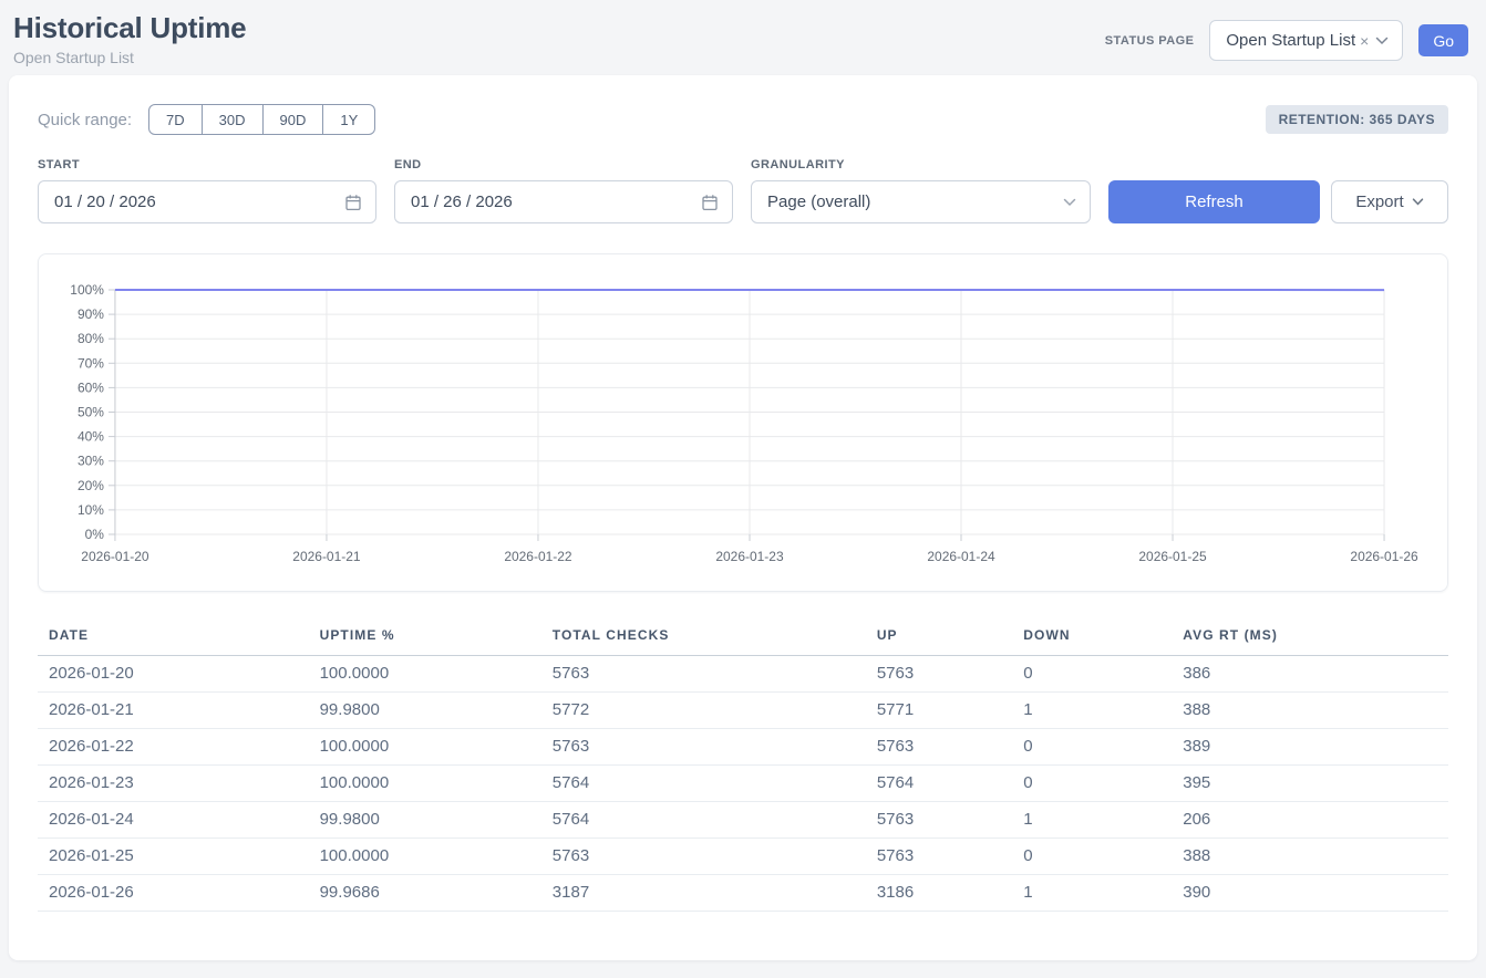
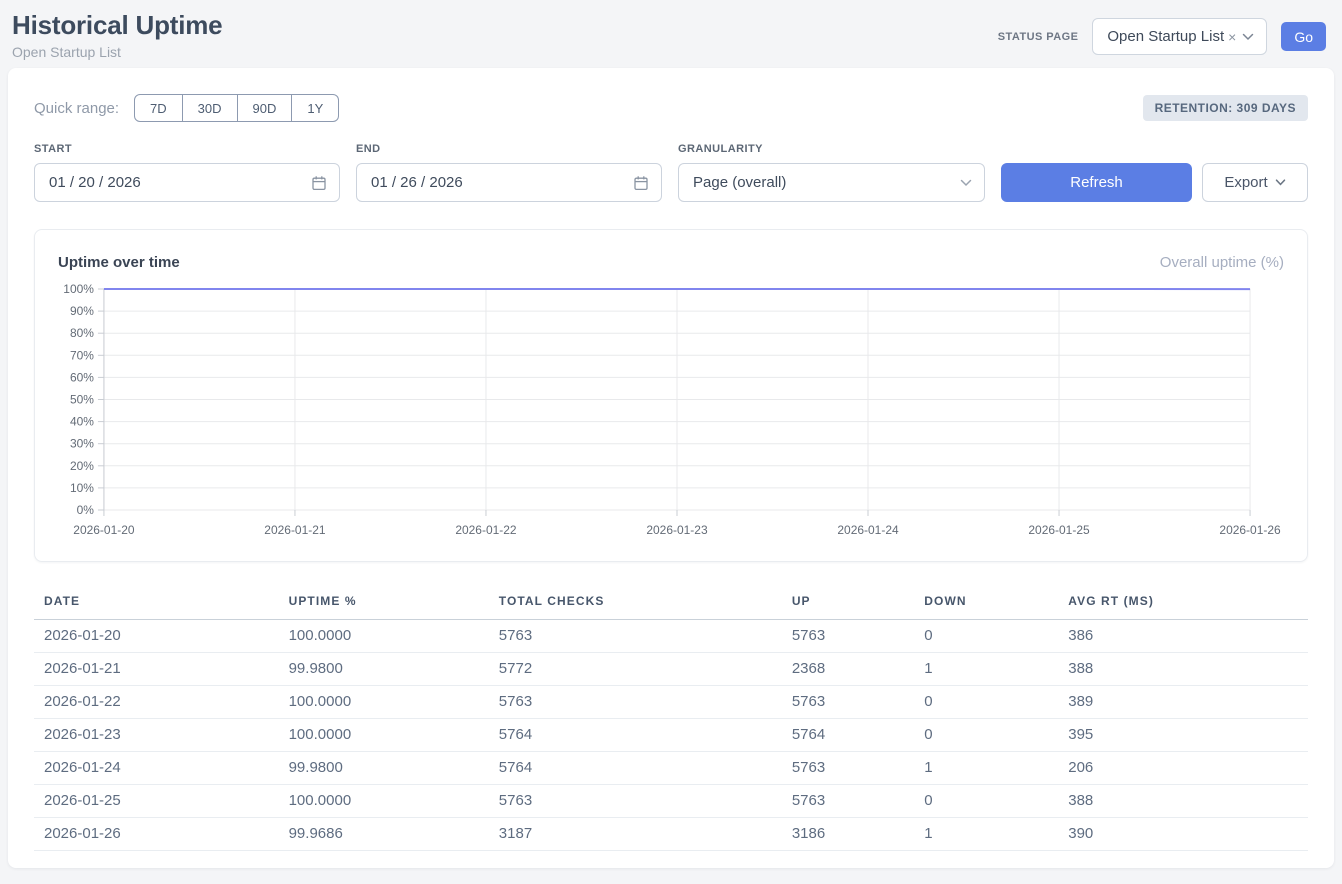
  Historical Uptime
  Open Startup List
  STATUS PAGE
  Open Startup List
  ×
  Go
  Quick range:
  7D
  30D
  90D
  1Y
- RETENTION: 365 DAYS
+ RETENTION: 309 DAYS
  START
  01 / 20 / 2026
  END
  01 / 26 / 2026
  GRANULARITY
  Page (overall)
  Refresh
  Export
+ Uptime over time
+ Overall uptime (%)
  0%
  10%
  20%
  30%
  40%
  50%
  60%
  70%
  80%
  90%
  100%
  2026-01-20
  2026-01-21
  2026-01-22
  2026-01-23
  2026-01-24
  2026-01-25
  2026-01-26
  DATE	UPTIME %	TOTAL CHECKS	UP	DOWN	AVG RT (MS)
  2026-01-20	100.0000	5763	5763	0	386
- 2026-01-21	99.9800	5772	5771	1	388
+ 2026-01-21	99.9800	5772	2368	1	388
  2026-01-22	100.0000	5763	5763	0	389
  2026-01-23	100.0000	5764	5764	0	395
  2026-01-24	99.9800	5764	5763	1	206
  2026-01-25	100.0000	5763	5763	0	388
  2026-01-26	99.9686	3187	3186	1	390
